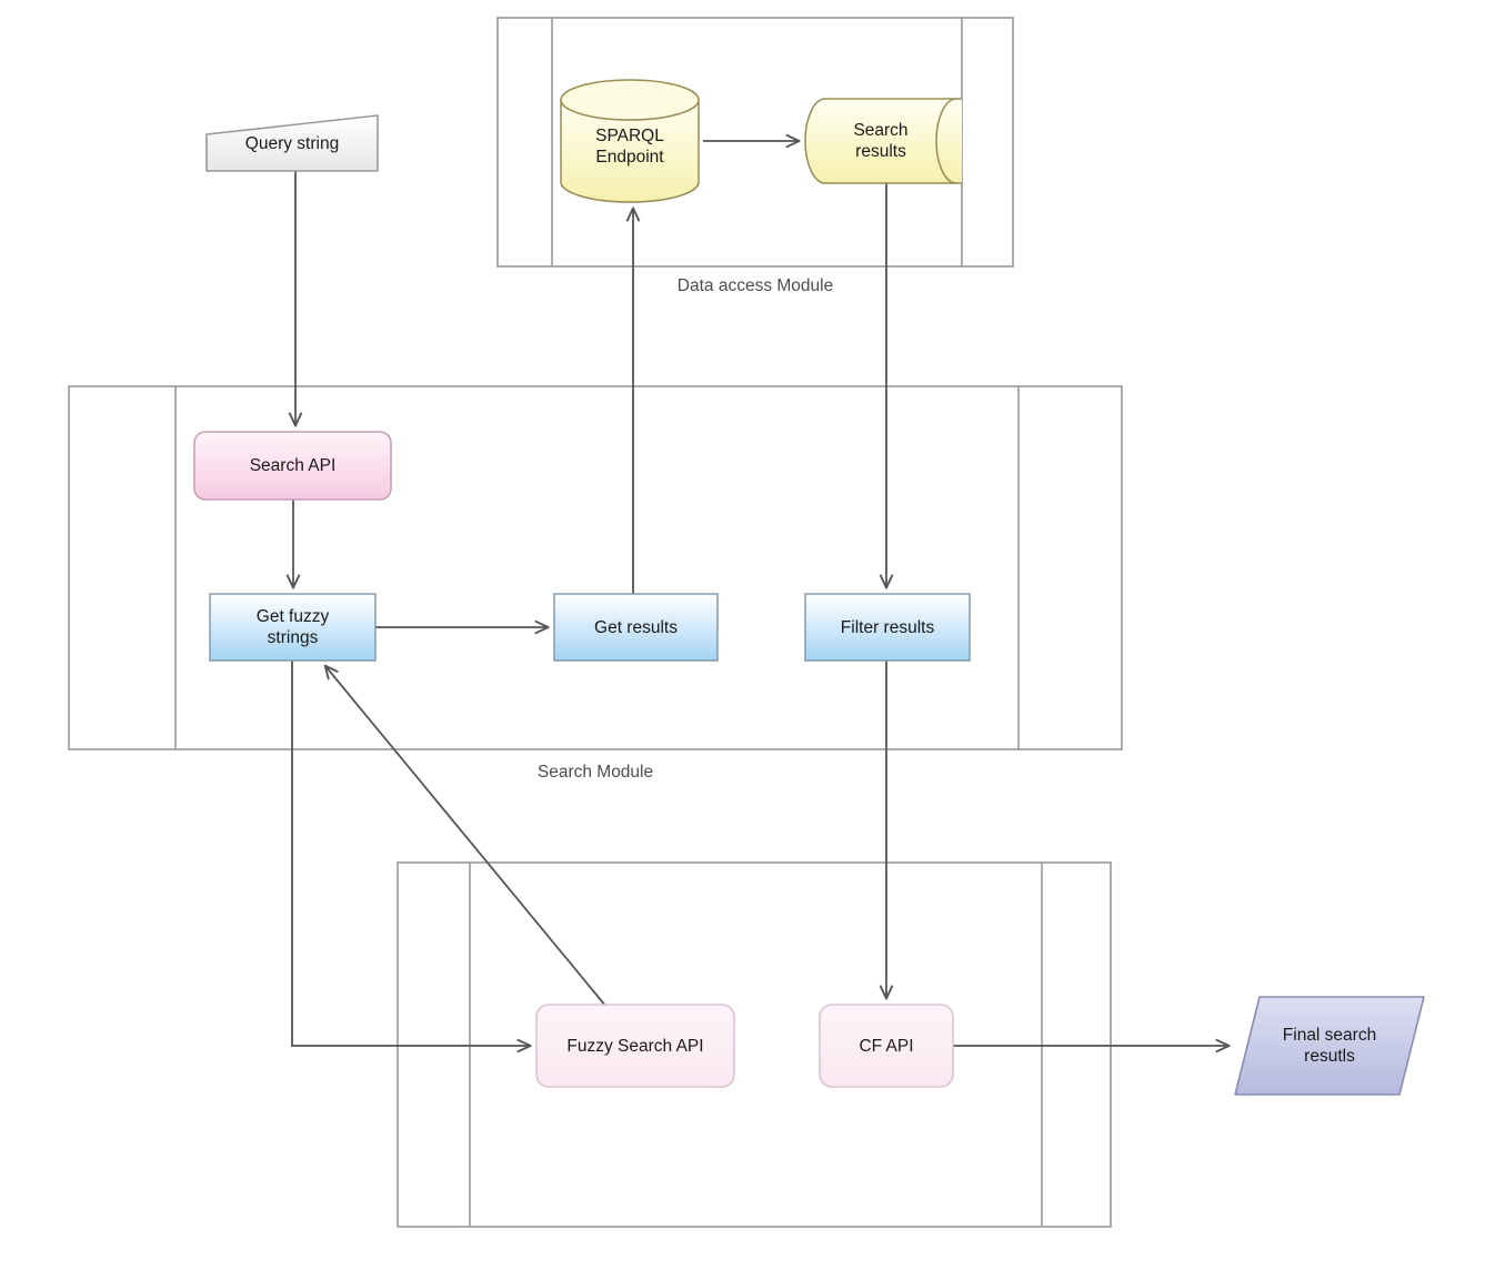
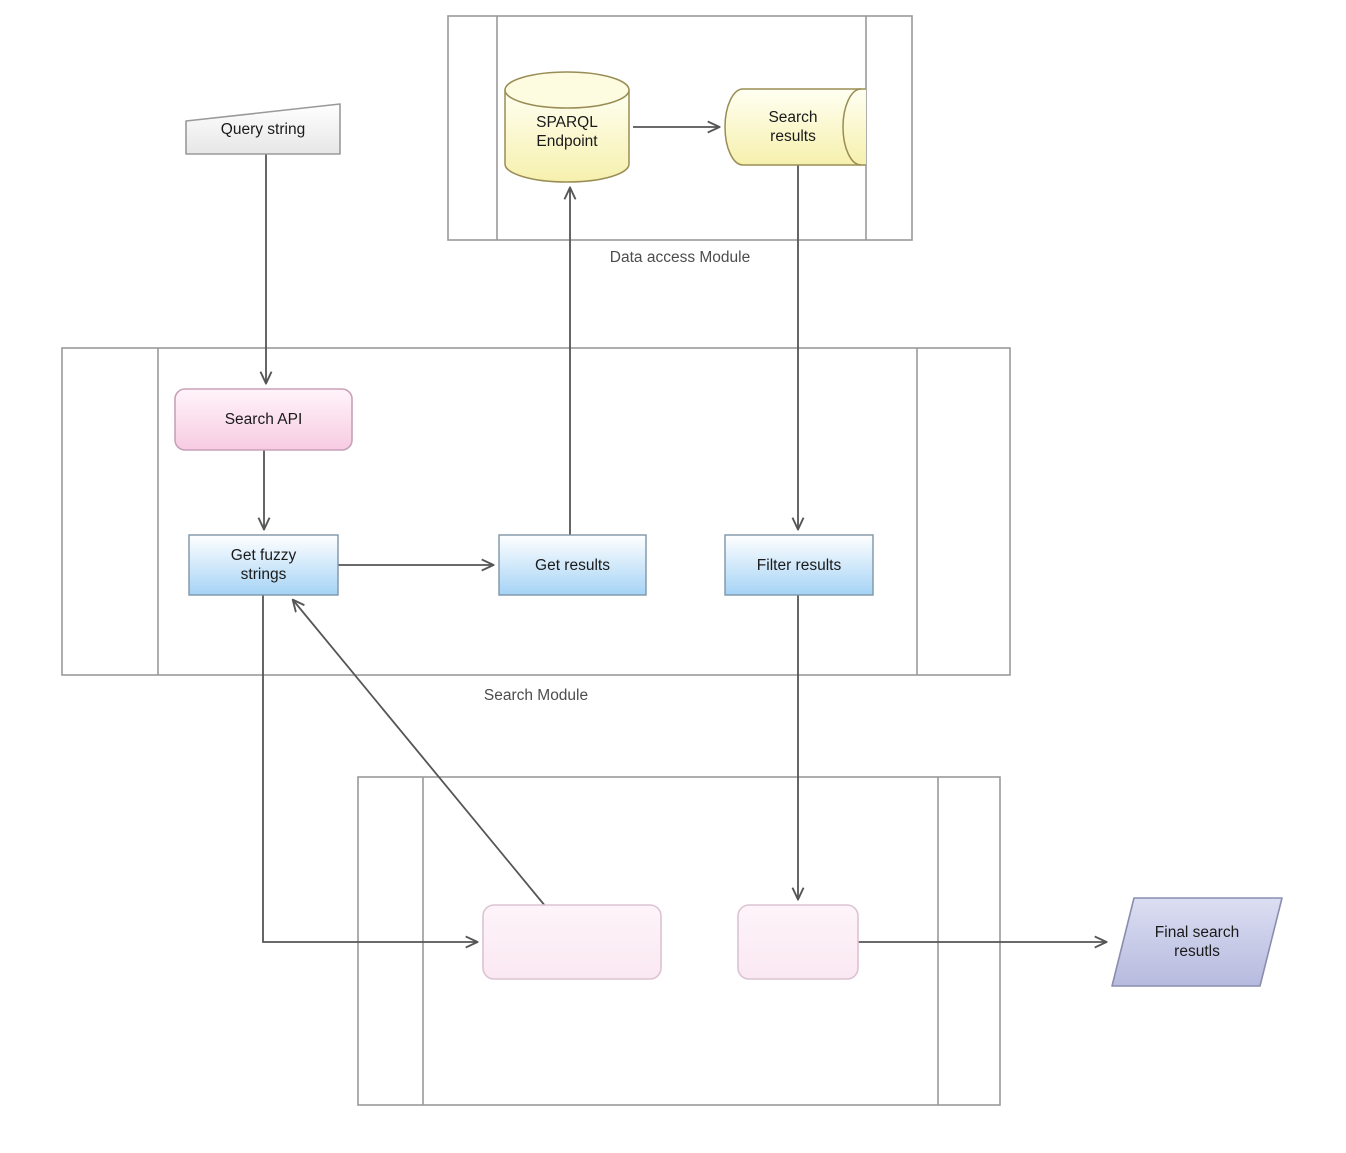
  Query string
  SPARQL
  Endpoint
  Search
  results
  Search API
  Get fuzzy
  strings
  Get results
  Filter results
- Fuzzy Search API
- CF API
  Final search
  resutls
  Data access Module
  Search Module
